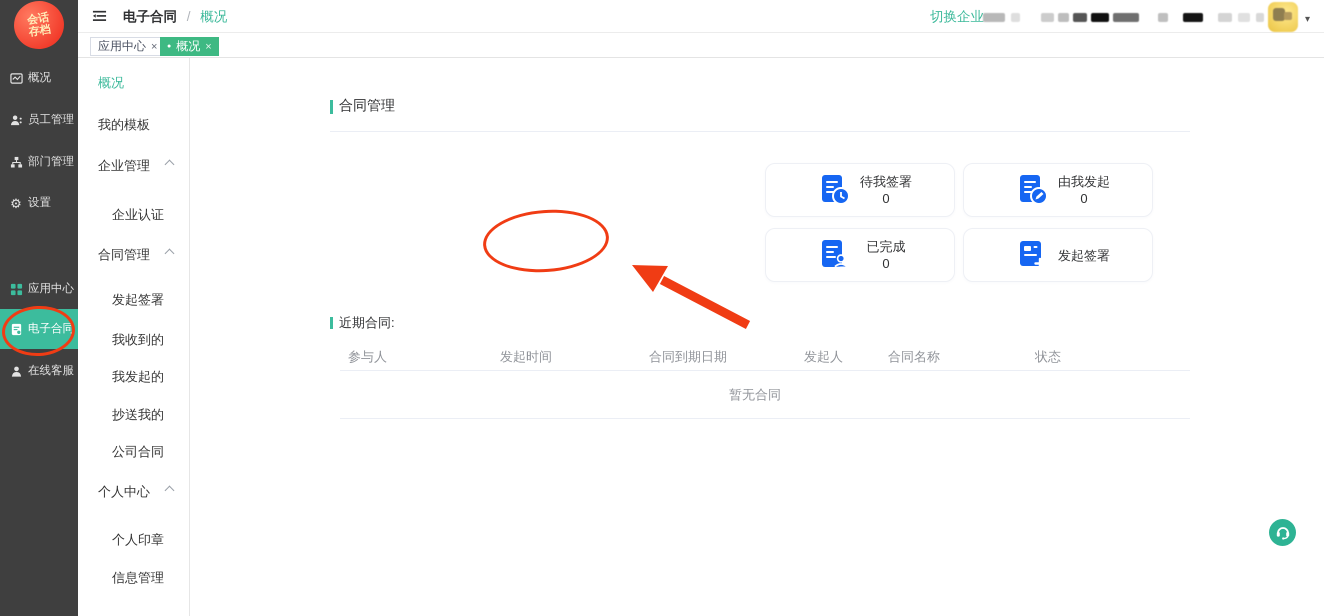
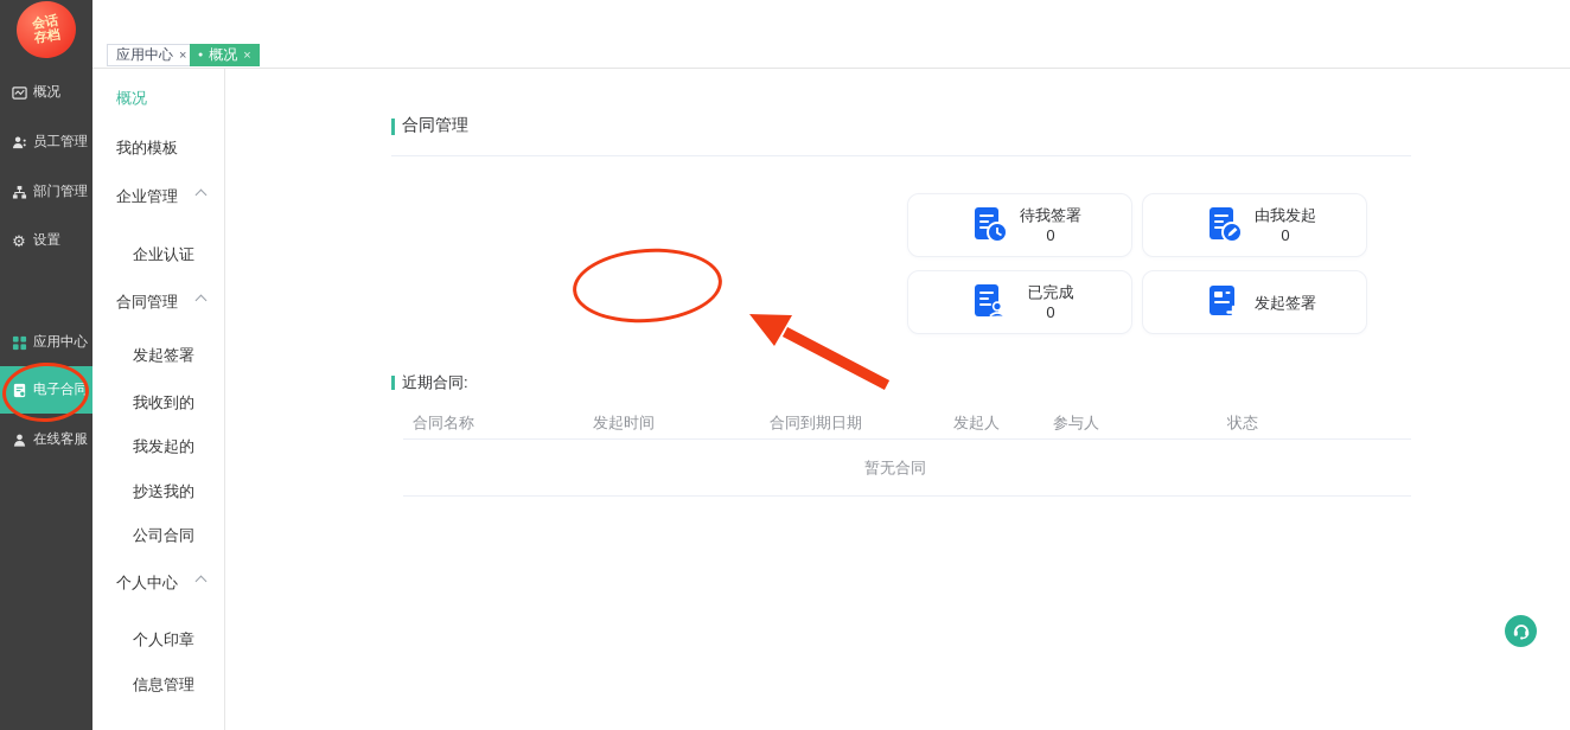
  概况
  员工管理
  部门管理
  ⚙
  设置
  应用中心
  电子合同
  在线客服
- 电子合同 / 概况
- 切换企业
- ▾
  应用中心
  ×
  概况
  ×
  概况
  我的模板
  企业管理
  企业认证
  合同管理
  发起签署
  我收到的
  我发起的
  抄送我的
  公司合同
  个人中心
  个人印章
  信息管理
  合同管理
  待我签署
  0
  由我发起
  0
  已完成
  0
  发起签署
  近期合同:
- 参与人
+ 合同名称
  发起时间
  合同到期日期
  发起人
- 合同名称
+ 参与人
  状态
  暂无合同
